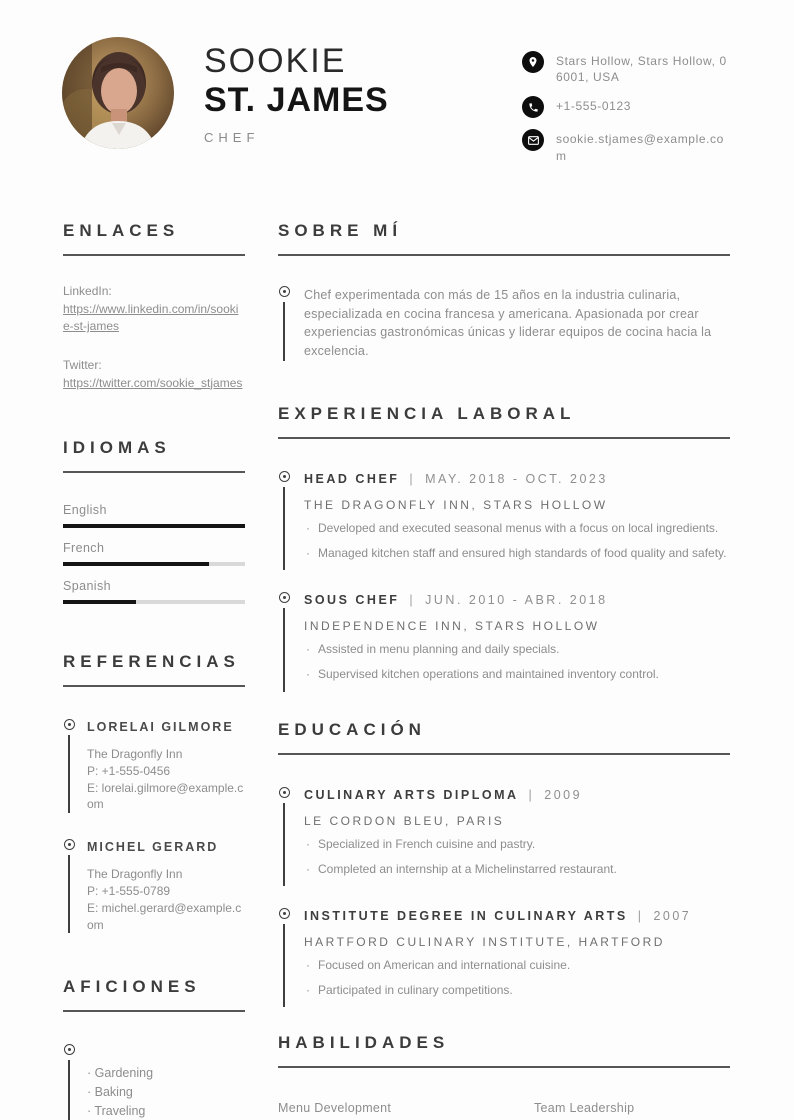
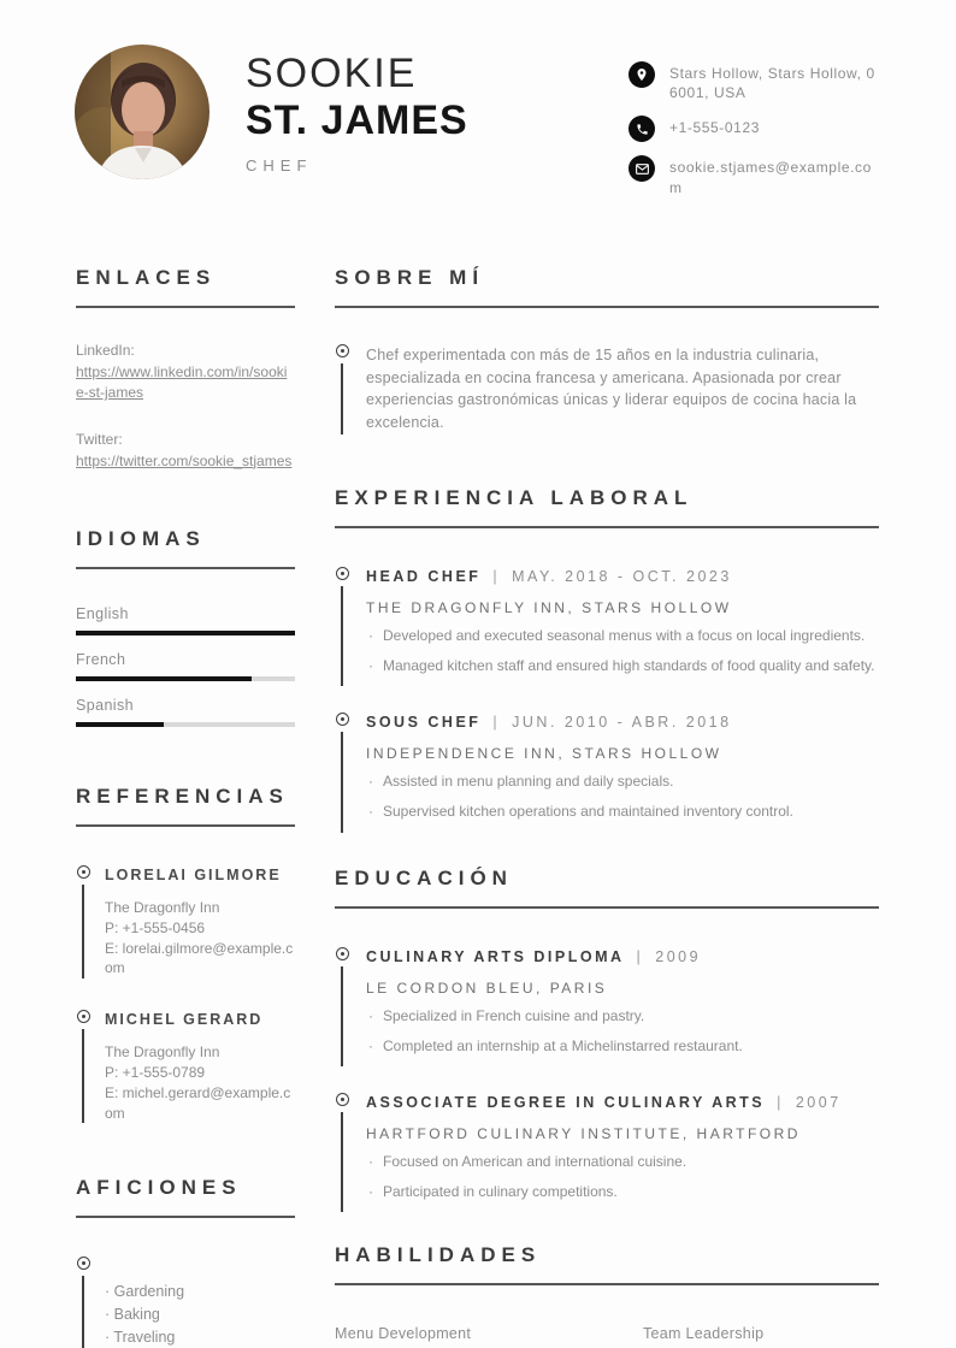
  SOOKIE
  ST. JAMES
  CHEF
  Stars Hollow, Stars Hollow, 06001, USA
  +1-555-0123
  sookie.stjames@example.com
  ENLACES
  LinkedIn:
  https://www.linkedin.com/in/sookie-st-james
  Twitter:
  https://twitter.com/sookie_stjames
  IDIOMAS
  English
  French
  Spanish
  REFERENCIAS
  LORELAI GILMORE
  The Dragonfly Inn
  P: +1-555-0456
  E: lorelai.gilmore@example.com
  MICHEL GERARD
  The Dragonfly Inn
  P: +1-555-0789
  E: michel.gerard@example.com
  AFICIONES
  Gardening
  Baking
  Traveling
  SOBRE MÍ
  Chef experimentada con más de 15 años en la industria culinaria, especializada en cocina francesa y americana. Apasionada por crear experiencias gastronómicas únicas y liderar equipos de cocina hacia la excelencia.
  EXPERIENCIA LABORAL
  HEAD CHEF | MAY. 2018 - OCT. 2023
  THE DRAGONFLY INN, STARS HOLLOW
  Developed and executed seasonal menus with a focus on local ingredients.
  Managed kitchen staff and ensured high standards of food quality and safety.
  SOUS CHEF | JUN. 2010 - ABR. 2018
  INDEPENDENCE INN, STARS HOLLOW
  Assisted in menu planning and daily specials.
  Supervised kitchen operations and maintained inventory control.
  EDUCACIÓN
  CULINARY ARTS DIPLOMA | 2009
  LE CORDON BLEU, PARIS
  Specialized in French cuisine and pastry.
  Completed an internship at a Michelinstarred restaurant.
- INSTITUTE DEGREE IN CULINARY ARTS | 2007
+ ASSOCIATE DEGREE IN CULINARY ARTS | 2007
  HARTFORD CULINARY INSTITUTE, HARTFORD
  Focused on American and international cuisine.
  Participated in culinary competitions.
  HABILIDADES
  Menu Development
  Team Leadership
